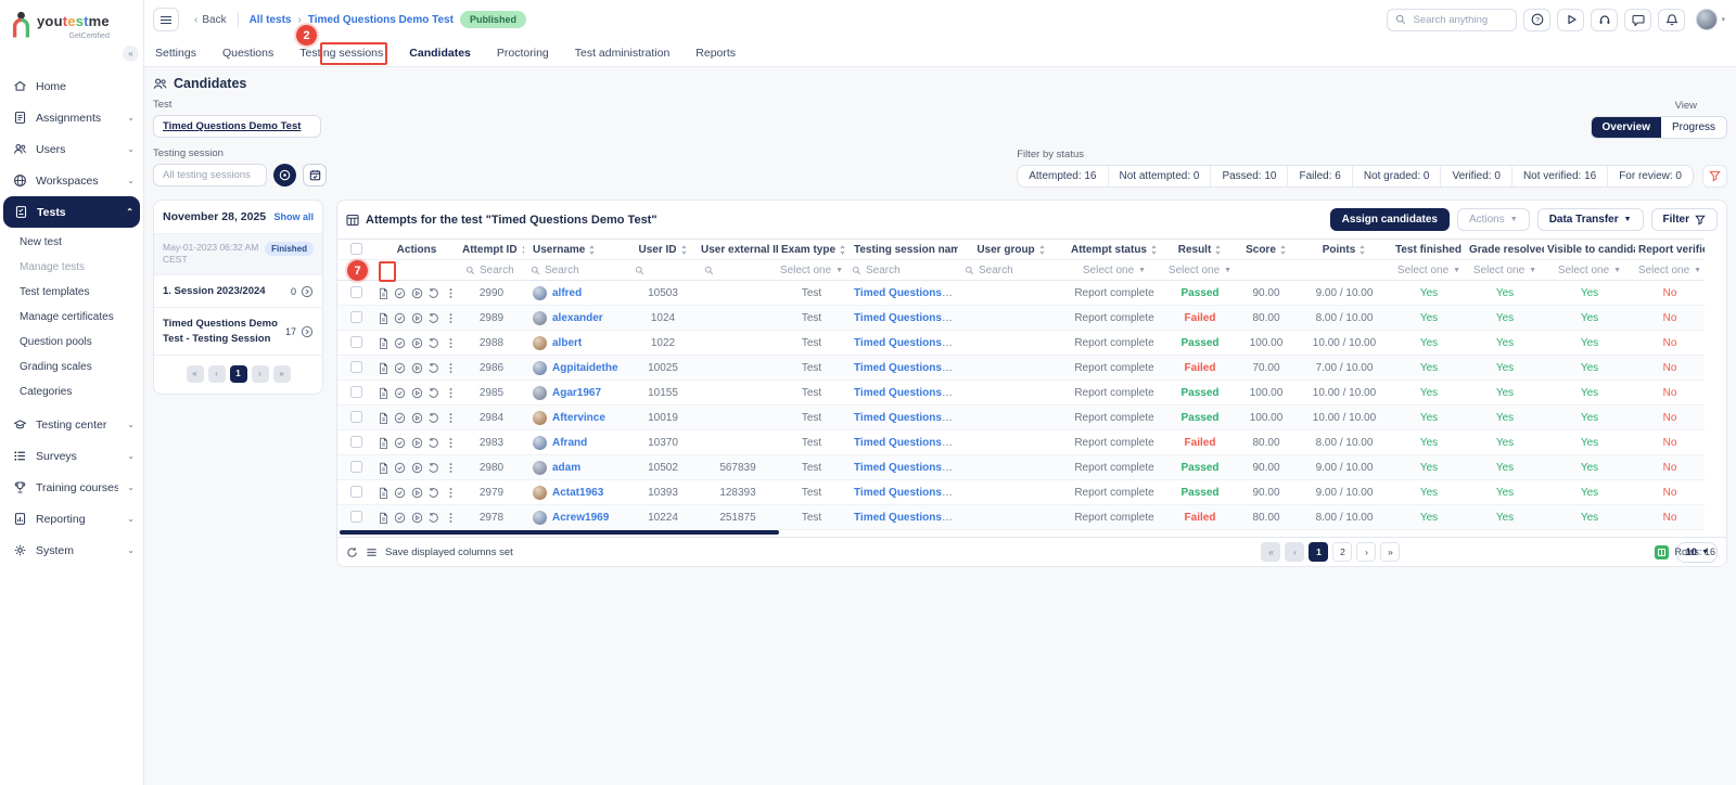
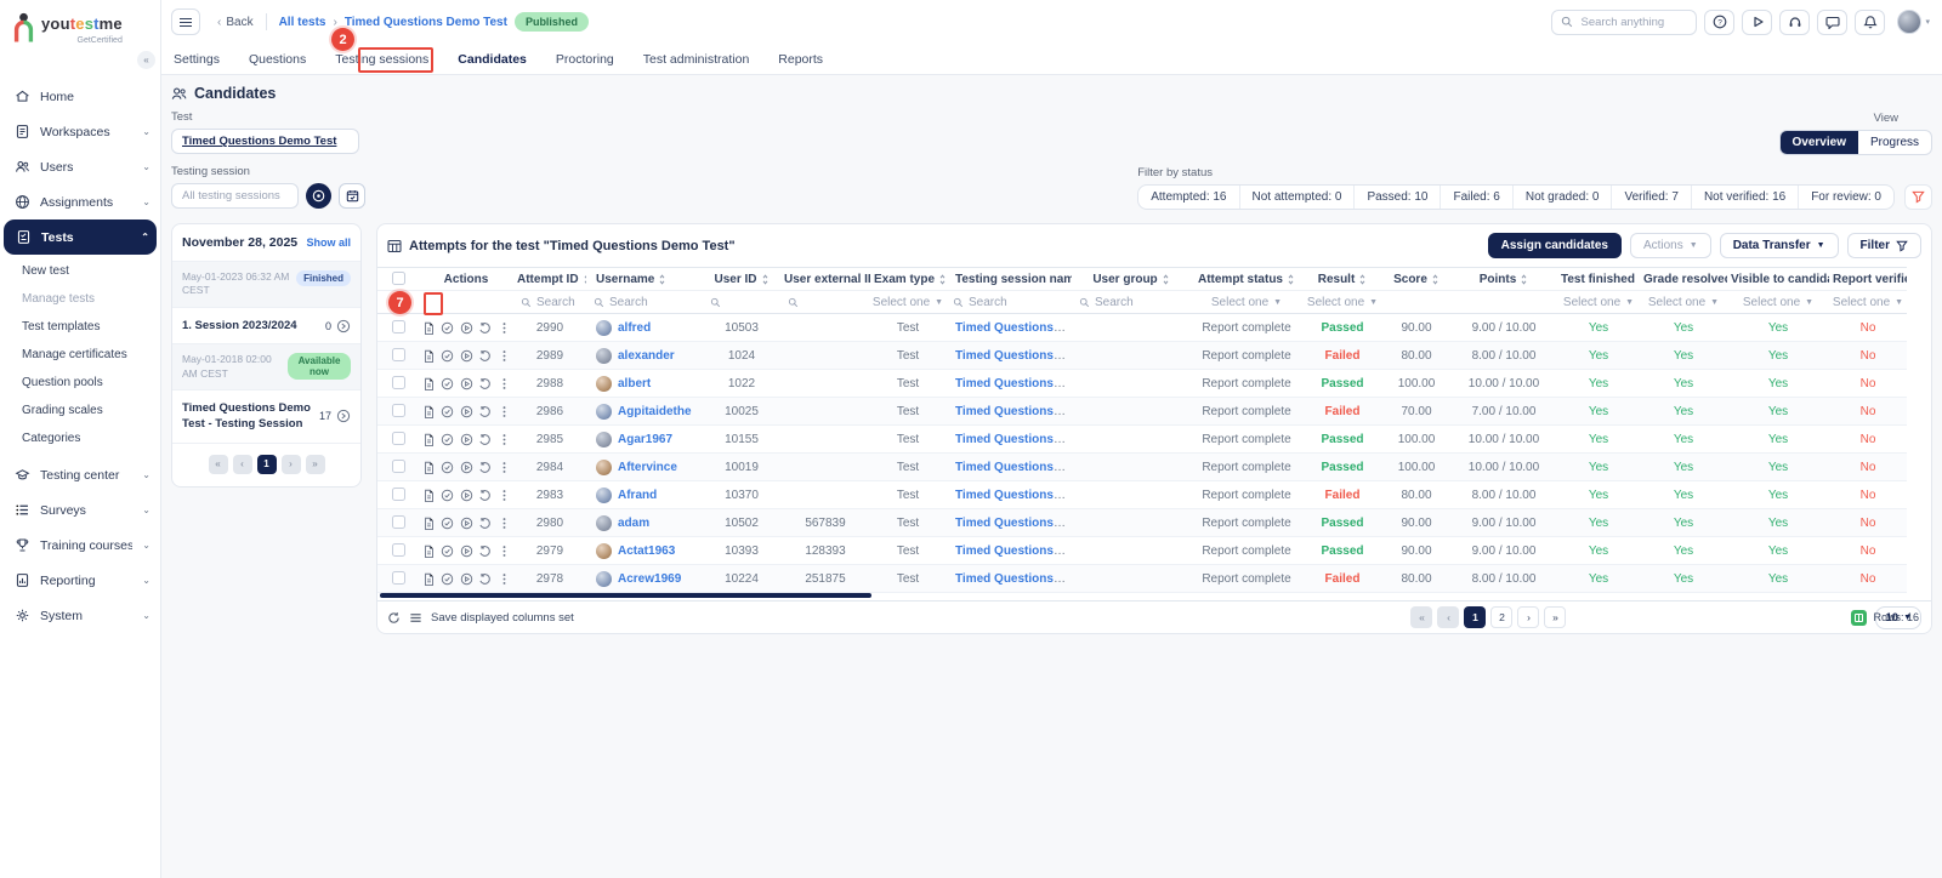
  youtestme
  «
  Home
- Assignments
+ Workspaces
  ⌄
  Users
  ⌄
- Workspaces
+ Assignments
  ⌄
  Tests
  ⌃
  New test
  Manage tests
  Test templates
  Manage certificates
  Question pools
  Grading scales
  Categories
  Testing center
  ⌄
  Surveys
  ⌄
  Training courses
  ⌄
  Reporting
  ⌄
  System
  ⌄
  ‹
  Back
  All tests
  ›
  Timed Questions Demo Test
  Published
  Search anything
  Settings
  Questions
  Testing sessions
  Candidates
  Proctoring
  Test administration
  Reports
  Candidates
  Test
  Timed Questions Demo Test
  Testing session
  All testing sessions
  View
  Overview
  Progress
  Filter by status
  Attempted: 16
  Not attempted: 0
  Passed: 10
  Failed: 6
  Not graded: 0
- Verified: 0
+ Verified: 7
  Not verified: 16
  For review: 0
  November 28, 2025
  Show all
  May-01-2023 06:32 AM CEST
  Finished
  1. Session 2023/2024
  0
+ May-01-2018 02:00 AM CEST
+ Available now
  Timed Questions Demo Test - Testing Session
  17
  «
  ‹
  1
  ›
  »
  Attempts for the test "Timed Questions Demo Test"
  Assign candidates
  Actions
  Data Transfer
  Filter
  	Actions	Attempt ID	Username	User ID	User external I	Exam type	Testing session nam	User group	Attempt status	Result	Score	Points	Test finished	Grade resolve	Visible to candid	Report verifi
  		Search	Search			Select one	Search	Search	Select one	Select one			Select one	Select one	Select one	Select one
  		2990	alfred	10503		Test	Timed Questions De		Report complete	Passed	90.00	9.00 / 10.00	Yes	Yes	Yes	No
  		2989	alexander	1024		Test	Timed Questions De		Report complete	Failed	80.00	8.00 / 10.00	Yes	Yes	Yes	No
  		2988	albert	1022		Test	Timed Questions De		Report complete	Passed	100.00	10.00 / 10.00	Yes	Yes	Yes	No
  		2986	Agpitaidethe	10025		Test	Timed Questions De		Report complete	Failed	70.00	7.00 / 10.00	Yes	Yes	Yes	No
  		2985	Agar1967	10155		Test	Timed Questions De		Report complete	Passed	100.00	10.00 / 10.00	Yes	Yes	Yes	No
  		2984	Aftervince	10019		Test	Timed Questions De		Report complete	Passed	100.00	10.00 / 10.00	Yes	Yes	Yes	No
  		2983	Afrand	10370		Test	Timed Questions De		Report complete	Failed	80.00	8.00 / 10.00	Yes	Yes	Yes	No
  		2980	adam	10502	567839	Test	Timed Questions De		Report complete	Passed	90.00	9.00 / 10.00	Yes	Yes	Yes	No
  		2979	Actat1963	10393	128393	Test	Timed Questions De		Report complete	Passed	90.00	9.00 / 10.00	Yes	Yes	Yes	No
  		2978	Acrew1969	10224	251875	Test	Timed Questions De		Report complete	Failed	80.00	8.00 / 10.00	Yes	Yes	Yes	No
  Save displayed columns set
  «
  ‹
  1
  2
  ›
  »
  10
  Rows: 16
  2
  7
